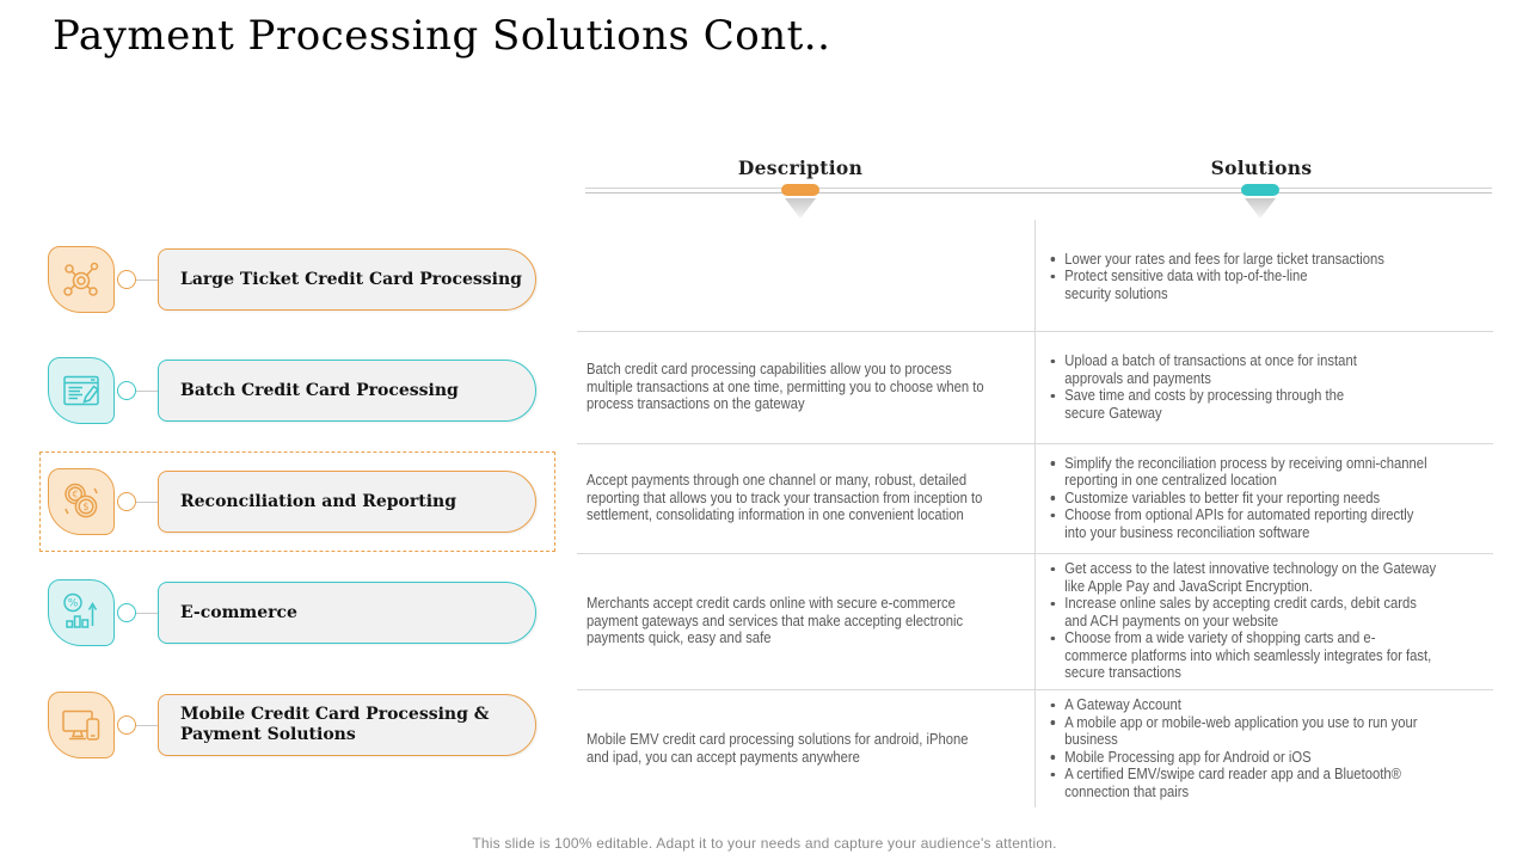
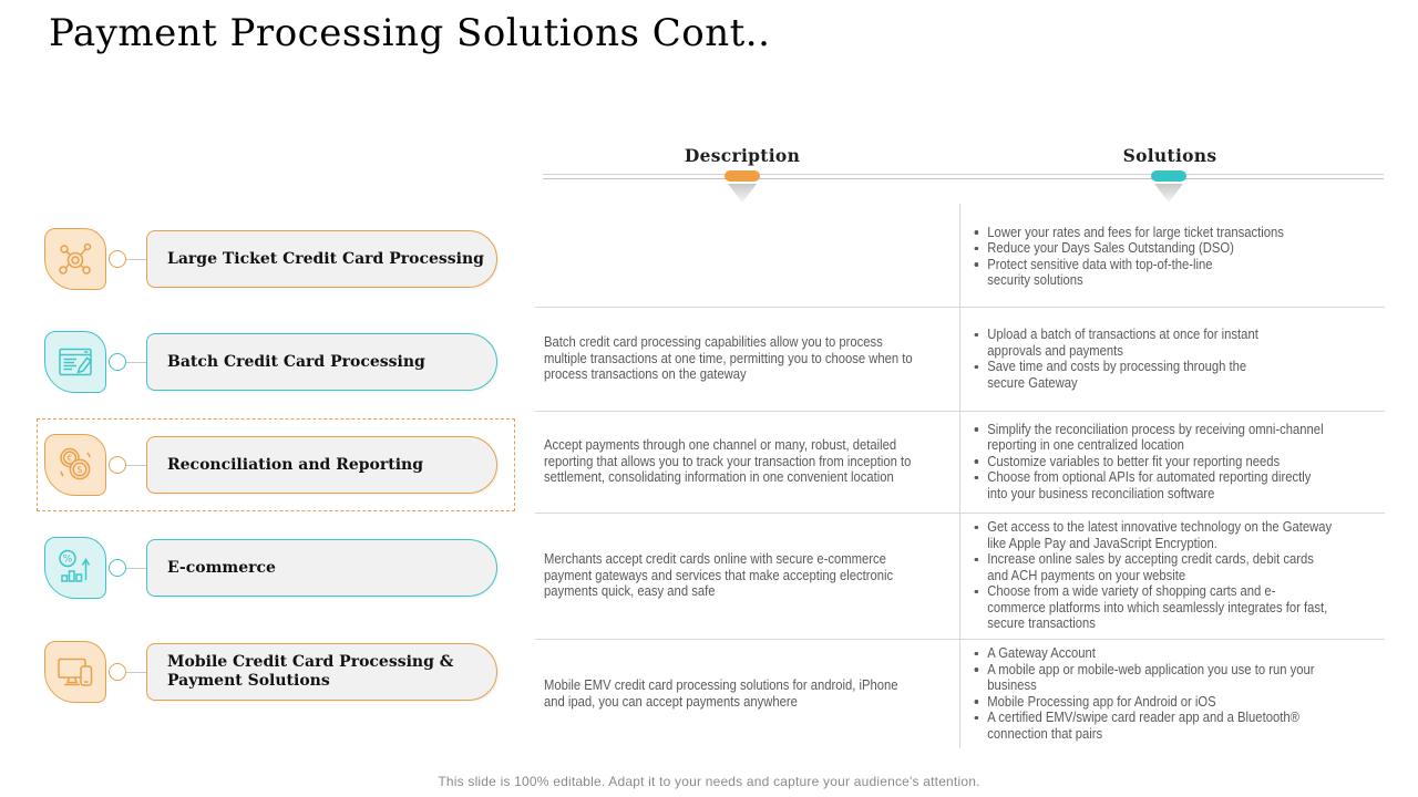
  Payment Processing Solutions Cont..
  Description
  Solutions
  Large Ticket Credit Card Processing
  Batch Credit Card Processing
  €
  $
  Reconciliation and Reporting
  %
  E-commerce
  Mobile Credit Card Processing &
  Payment Solutions
  Batch credit card processing capabilities allow you to process
  multiple transactions at one time, permitting you to choose when to
  process transactions on the gateway
  Accept payments through one channel or many, robust, detailed
  reporting that allows you to track your transaction from inception to
  settlement, consolidating information in one convenient location
  Merchants accept credit cards online with secure e-commerce
  payment gateways and services that make accepting electronic
  payments quick, easy and safe
  Mobile EMV credit card processing solutions for android, iPhone
  and ipad, you can accept payments anywhere
  Lower your rates and fees for large ticket transactions
+ Reduce your Days Sales Outstanding (DSO)
  Protect sensitive data with top-of-the-line
  security solutions
  Upload a batch of transactions at once for instant
  approvals and payments
  Save time and costs by processing through the
  secure Gateway
  Simplify the reconciliation process by receiving omni-channel
  reporting in one centralized location
  Customize variables to better fit your reporting needs
  Choose from optional APIs for automated reporting directly
  into your business reconciliation software
  Get access to the latest innovative technology on the Gateway
  like Apple Pay and JavaScript Encryption.
  Increase online sales by accepting credit cards, debit cards
  and ACH payments on your website
  Choose from a wide variety of shopping carts and e-
  commerce platforms into which seamlessly integrates for fast,
  secure transactions
  A Gateway Account
  A mobile app or mobile-web application you use to run your
  business
  Mobile Processing app for Android or iOS
  A certified EMV/swipe card reader app and a Bluetooth®
  connection that pairs
  This slide is 100% editable. Adapt it to your needs and capture your audience's attention.
